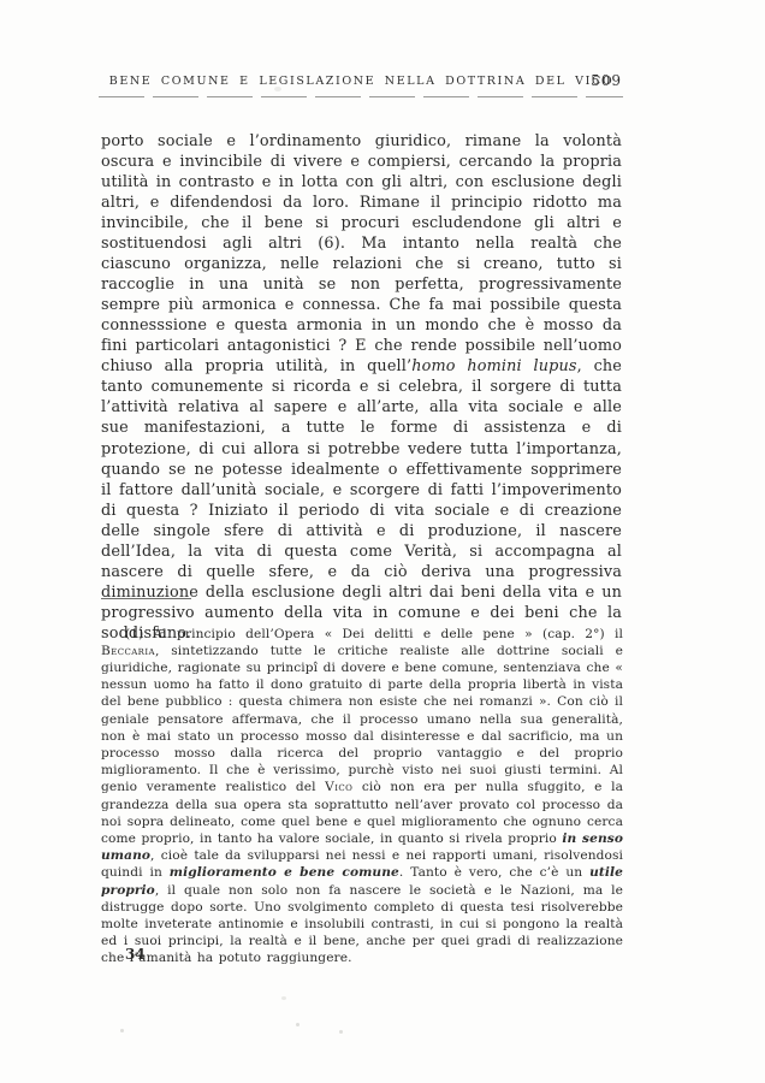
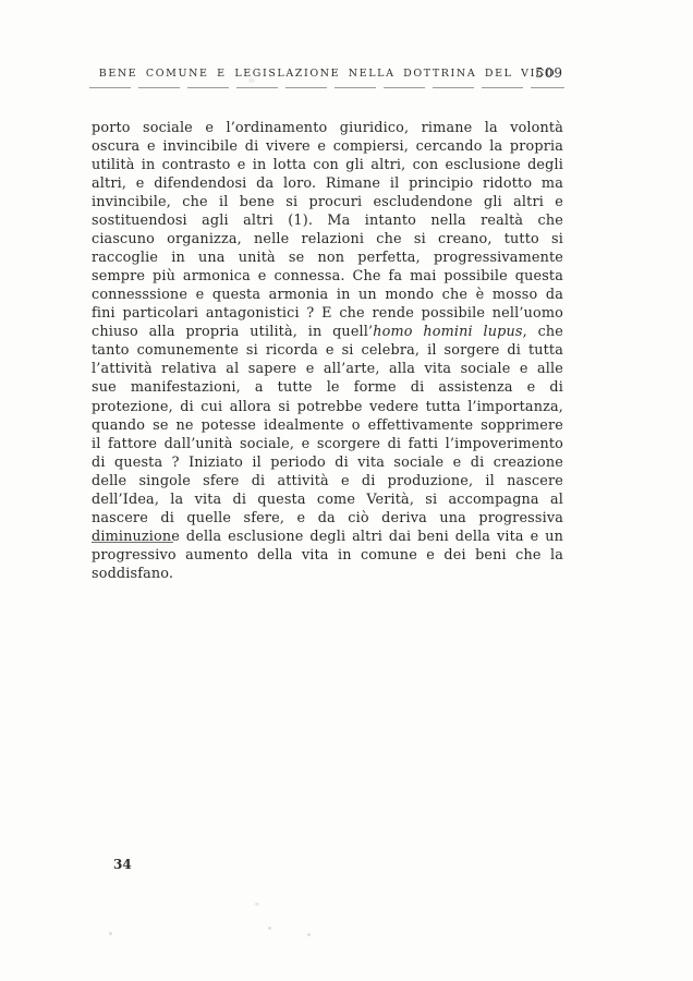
  BENE COMUNE E LEGISLAZIONE NELLA DOTTRINA DEL VICO
  509
- porto sociale e l’ordinamento giuridico, rimane la volontà oscura e invincibile di vivere e compiersi, cercando la propria utilità in contrasto e in lotta con gli altri, con esclusione degli altri, e difendendosi da loro. Rimane il principio ridotto ma invincibile, che il bene si procuri escludendone gli altri e sostituendosi agli altri (6). Ma intanto nella realtà che ciascuno organizza, nelle relazioni che si creano, tutto si raccoglie in una unità se non perfetta, progressivamente sempre più armonica e connessa. Che fa mai possibile questa connesssione e questa armonia in un mondo che è mosso da fini particolari antagonistici ? E che rende possibile nell’uomo chiuso alla propria utilità, in quell’homo homini lupus, che tanto comunemente si ricorda e si celebra, il sorgere di tutta l’attività relativa al sapere e all’arte, alla vita sociale e alle sue manifestazioni, a tutte le forme di assistenza e di protezione, di cui allora si potrebbe vedere tutta l’importanza, quando se ne potesse idealmente o effettivamente sopprimere il fattore dall’unità sociale, e scorgere di fatti l’impoverimento di questa ? Iniziato il periodo di vita sociale e di creazione delle singole sfere di attività e di produzione, il nascere dell’Idea, la vita di questa come Verità, si accompagna al nascere di quelle sfere, e da ciò deriva una progressiva diminuzione della esclusione degli altri dai beni della vita e un progressivo aumento della vita in comune e dei beni che la soddisfano.
+ porto sociale e l’ordinamento giuridico, rimane la volontà oscura e invincibile di vivere e compiersi, cercando la propria utilità in contrasto e in lotta con gli altri, con esclusione degli altri, e difendendosi da loro. Rimane il principio ridotto ma invincibile, che il bene si procuri escludendone gli altri e sostituendosi agli altri (1). Ma intanto nella realtà che ciascuno organizza, nelle relazioni che si creano, tutto si raccoglie in una unità se non perfetta, progressivamente sempre più armonica e connessa. Che fa mai possibile questa connesssione e questa armonia in un mondo che è mosso da fini particolari antagonistici ? E che rende possibile nell’uomo chiuso alla propria utilità, in quell’homo homini lupus, che tanto comunemente si ricorda e si celebra, il sorgere di tutta l’attività relativa al sapere e all’arte, alla vita sociale e alle sue manifestazioni, a tutte le forme di assistenza e di protezione, di cui allora si potrebbe vedere tutta l’importanza, quando se ne potesse idealmente o effettivamente sopprimere il fattore dall’unità sociale, e scorgere di fatti l’impoverimento di questa ? Iniziato il periodo di vita sociale e di creazione delle singole sfere di attività e di produzione, il nascere dell’Idea, la vita di questa come Verità, si accompagna al nascere di quelle sfere, e da ciò deriva una progressiva diminuzione della esclusione degli altri dai beni della vita e un progressivo aumento della vita in comune e dei beni che la soddisfano.
- (1) Al principio dell’Opera « Dei delitti e delle pene » (cap. 2°) il Beccaria, sintetizzando tutte le critiche realiste alle dottrine sociali e giuridiche, ragionate su principî di dovere e bene comune, sentenziava che « nessun uomo ha fatto il dono gratuito di parte della propria libertà in vista del bene pubblico : questa chimera non esiste che nei romanzi ». Con ciò il geniale pensatore affermava, che il processo umano nella sua generalità, non è mai stato un processo mosso dal disinteresse e dal sacrificio, ma un processo mosso dalla ricerca del proprio vantaggio e del proprio miglioramento. Il che è verissimo, purchè visto nei suoi giusti termini. Al genio veramente realistico del Vico ciò non era per nulla sfuggito, e la grandezza della sua opera sta soprattutto nell’aver provato col processo da noi sopra delineato, come quel bene e quel miglioramento che ognuno cerca come proprio, in tanto ha valore sociale, in quanto si rivela proprio in senso umano, cioè tale da svilupparsi nei nessi e nei rapporti umani, risolvendosi quindi in miglioramento e bene comune. Tanto è vero, che c’è un utile proprio, il quale non solo non fa nascere le società e le Nazioni, ma le distrugge dopo sorte. Uno svolgimento completo di questa tesi risolverebbe molte inveterate antinomie e insolubili contrasti, in cui si pongono la realtà ed i suoi principi, la realtà e il bene, anche per quei gradi di realizzazione che l’umanità ha potuto raggiungere.
  34
